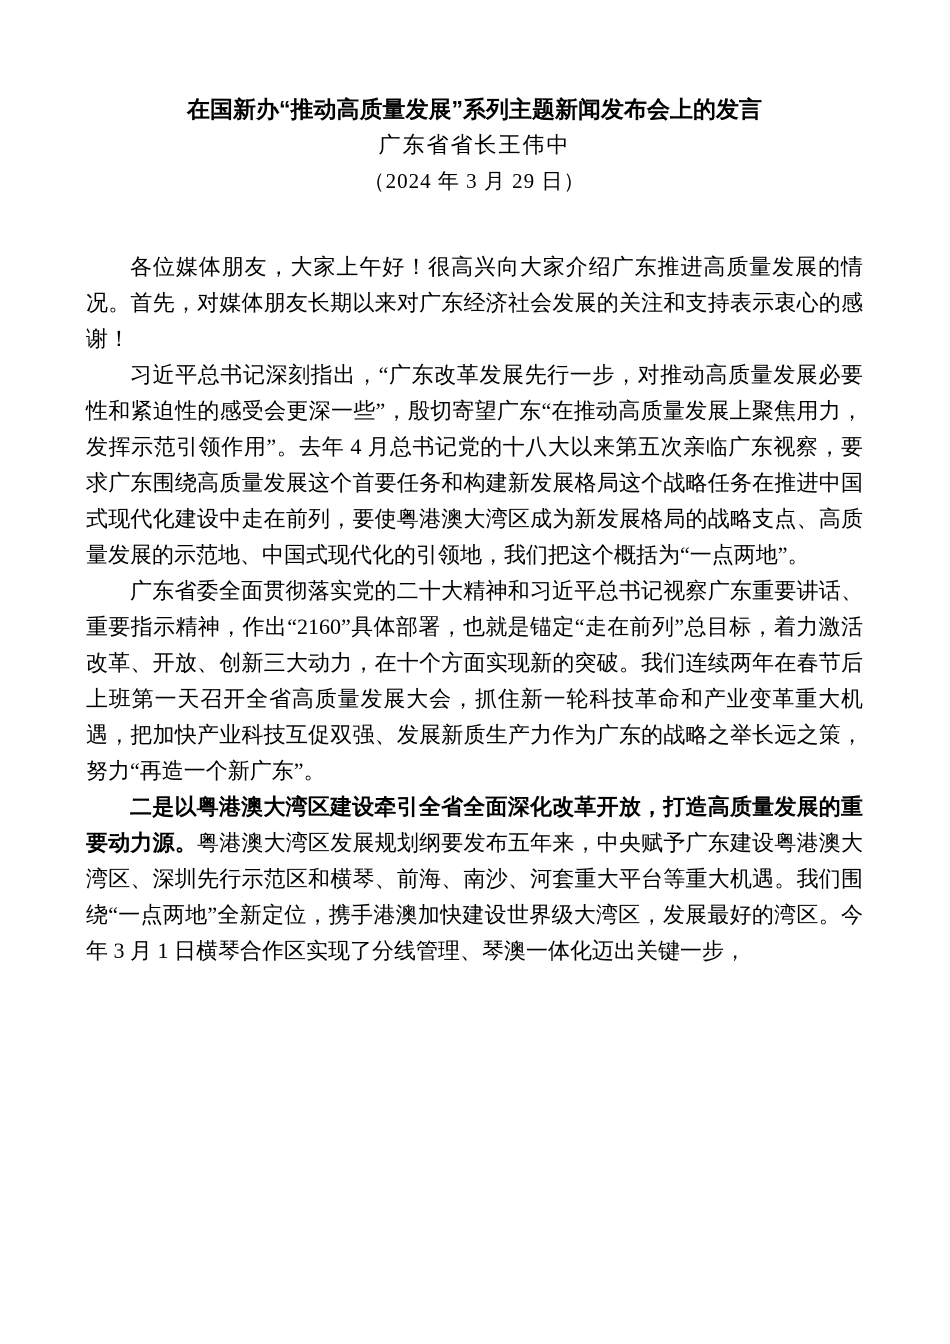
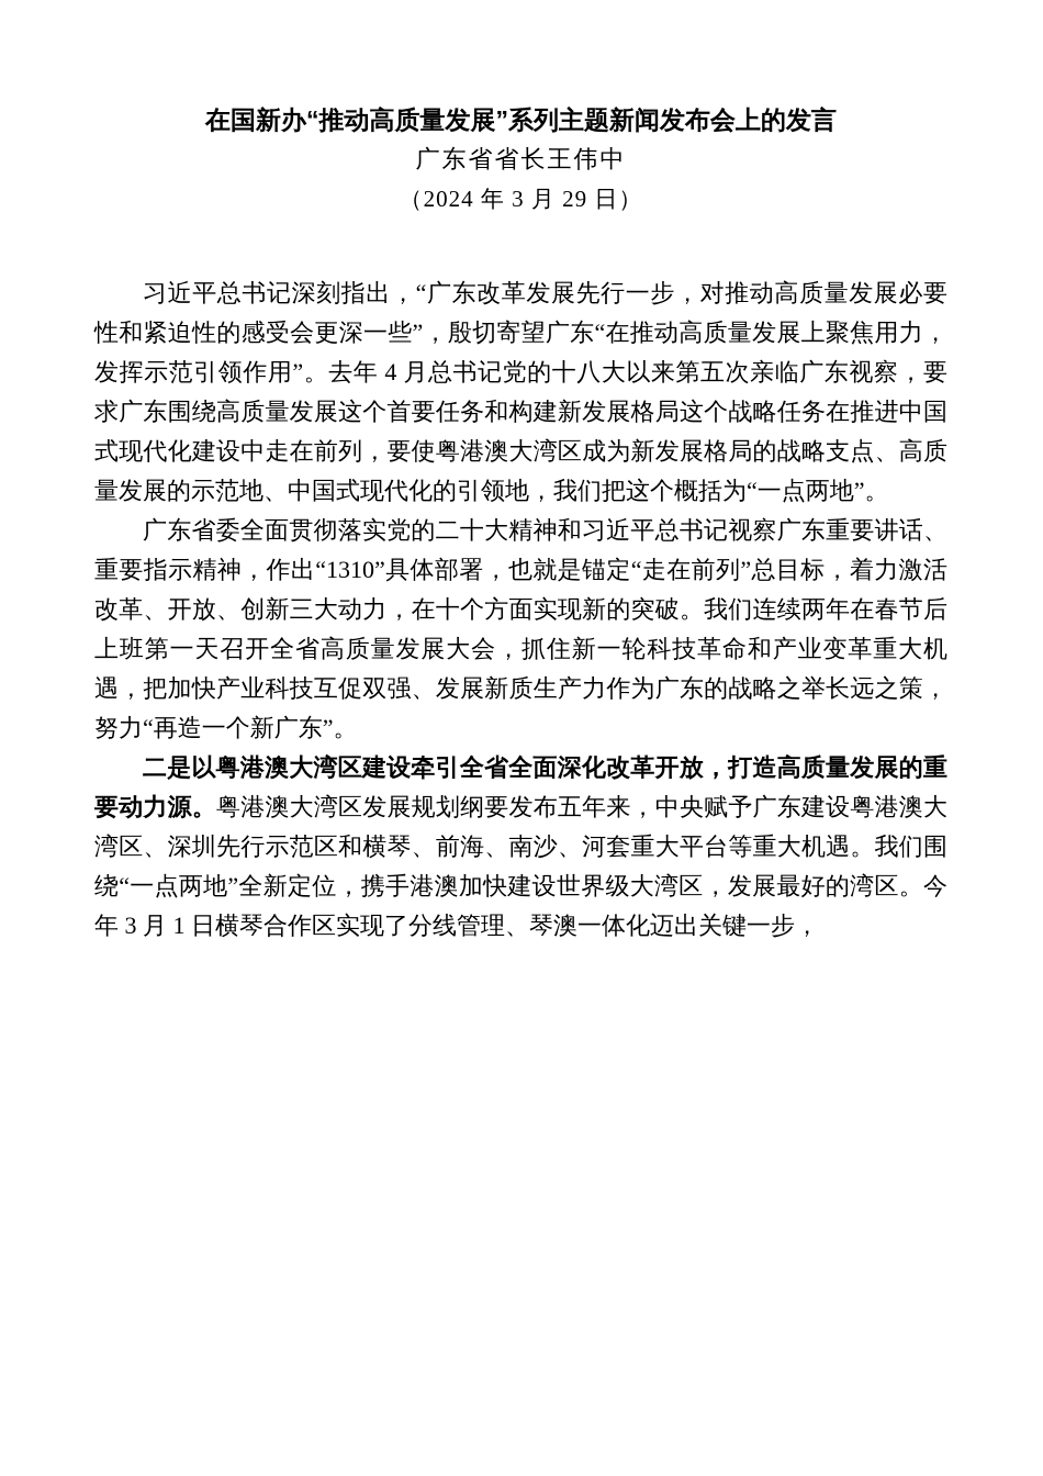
  在国新办“推动高质量发展”系列主题新闻发布会上的发言
  广东省省长王伟中
  （2024 年 3 月 29 日）
- 各位媒体朋友，大家上午好！很高兴向大家介绍广东推进高质量发展的情况。首先，对媒体朋友长期以来对广东经济社会发展的关注和支持表示衷心的感谢！
  习近平总书记深刻指出，“广东改革发展先行一步，对推动高质量发展必要性和紧迫性的感受会更深一些”，殷切寄望广东“在推动高质量发展上聚焦用力，发挥示范引领作用”。去年 4 月总书记党的十八大以来第五次亲临广东视察，要求广东围绕高质量发展这个首要任务和构建新发展格局这个战略任务在推进中国式现代化建设中走在前列，要使粤港澳大湾区成为新发展格局的战略支点、高质量发展的示范地、中国式现代化的引领地，我们把这个概括为“一点两地”。
- 广东省委全面贯彻落实党的二十大精神和习近平总书记视察广东重要讲话、重要指示精神，作出“2160”具体部署，也就是锚定“走在前列”总目标，着力激活改革、开放、创新三大动力，在十个方面实现新的突破。我们连续两年在春节后上班第一天召开全省高质量发展大会，抓住新一轮科技革命和产业变革重大机遇，把加快产业科技互促双强、发展新质生产力作为广东的战略之举长远之策，努力“再造一个新广东”。
+ 广东省委全面贯彻落实党的二十大精神和习近平总书记视察广东重要讲话、重要指示精神，作出“1310”具体部署，也就是锚定“走在前列”总目标，着力激活改革、开放、创新三大动力，在十个方面实现新的突破。我们连续两年在春节后上班第一天召开全省高质量发展大会，抓住新一轮科技革命和产业变革重大机遇，把加快产业科技互促双强、发展新质生产力作为广东的战略之举长远之策，努力“再造一个新广东”。
  二是以粤港澳大湾区建设牵引全省全面深化改革开放，打造高质量发展的重要动力源。粤港澳大湾区发展规划纲要发布五年来，中央赋予广东建设粤港澳大湾区、深圳先行示范区和横琴、前海、南沙、河套重大平台等重大机遇。我们围绕“一点两地”全新定位，携手港澳加快建设世界级大湾区，发展最好的湾区。今年 3 月 1 日横琴合作区实现了分线管理、琴澳一体化迈出关键一步，
